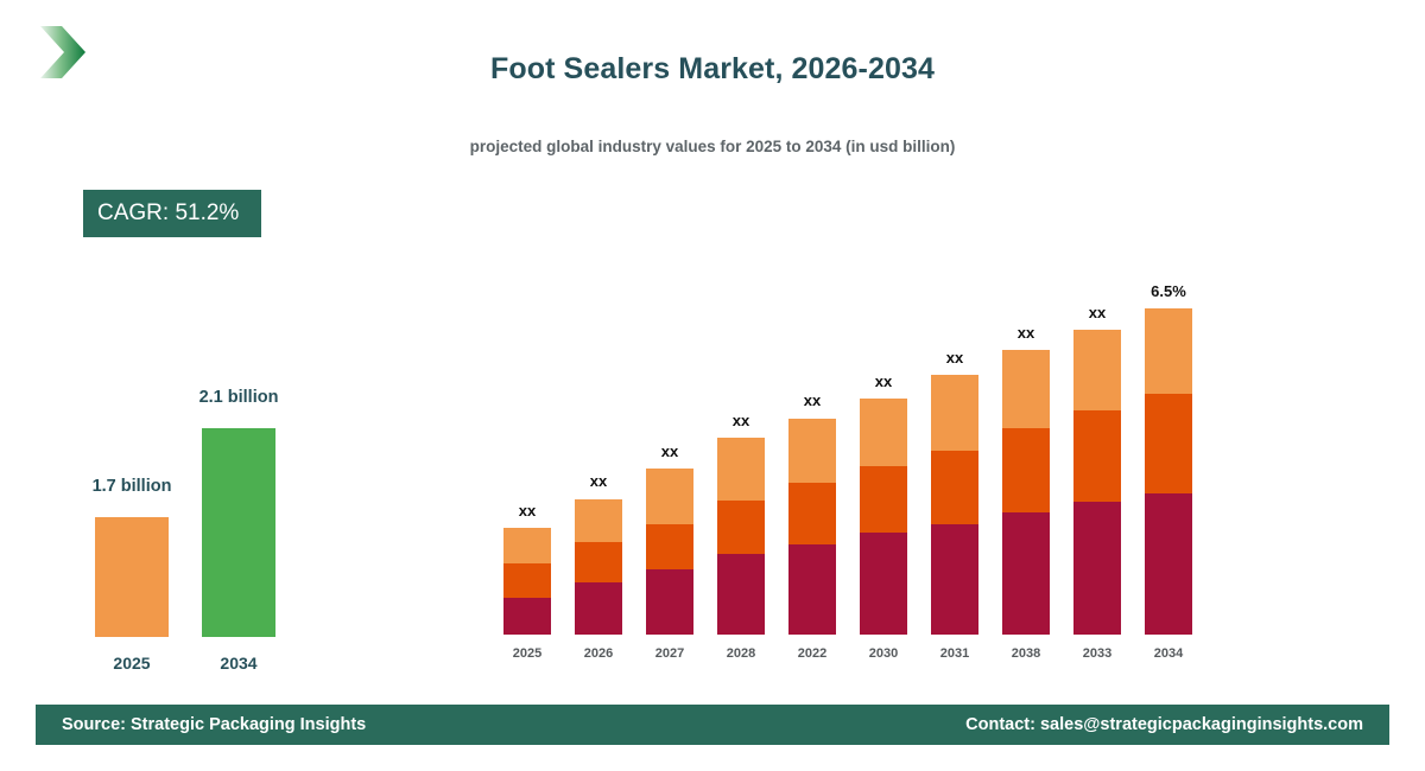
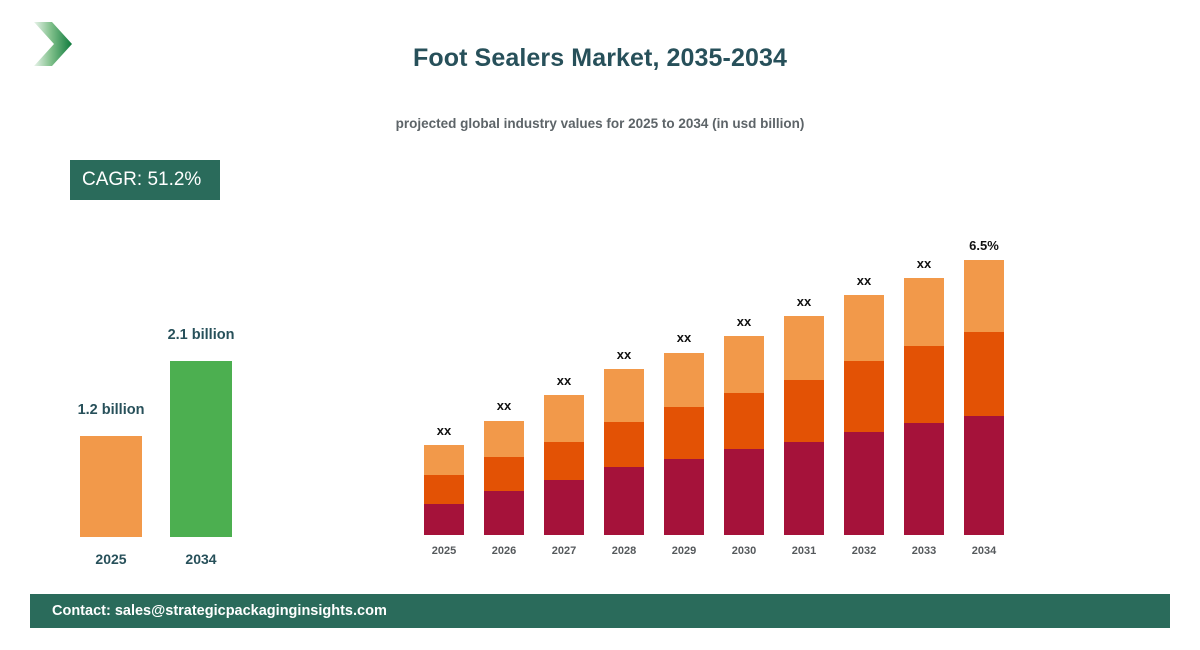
- Foot Sealers Market, 2026-2034
+ Foot Sealers Market, 2035-2034
  projected global industry values for 2025 to 2034 (in usd billion)
  CAGR: 51.2%
- 1.7 billion
+ 1.2 billion
  2025
  2.1 billion
  2034
  xx
  2025
  xx
  2026
  xx
  2027
  xx
  2028
  xx
- 2022
+ 2029
  xx
  2030
  xx
  2031
  xx
- 2038
+ 2032
  xx
  2033
  6.5%
  2034
- Source: Strategic Packaging Insights
  Contact: sales@strategicpackaginginsights.com
